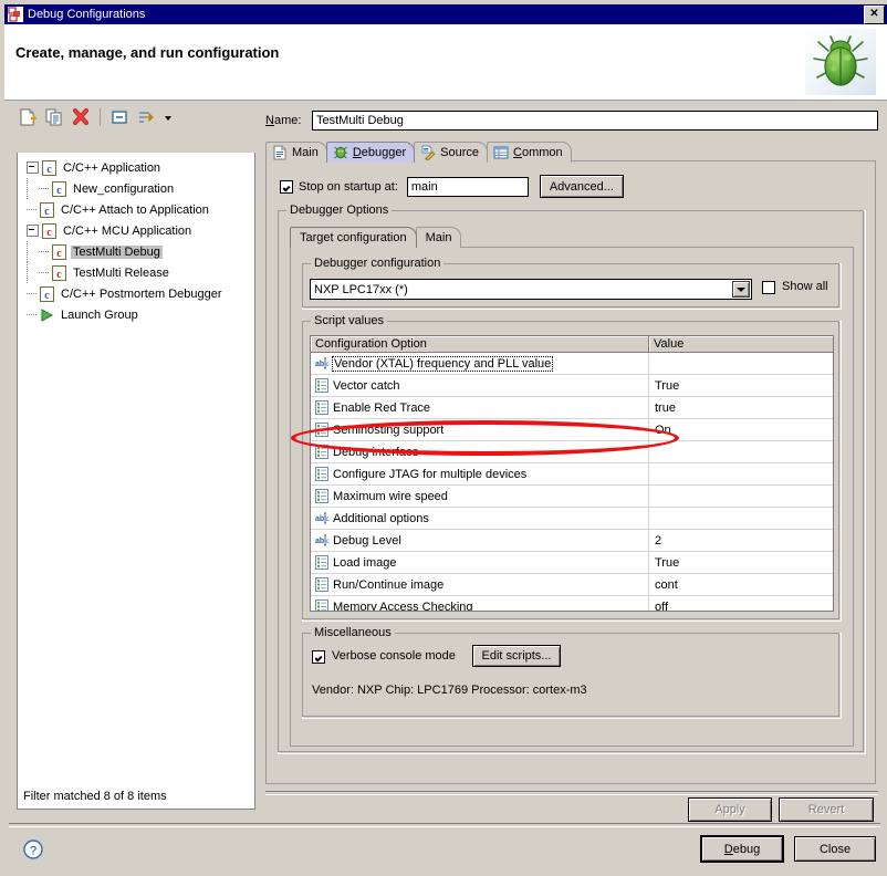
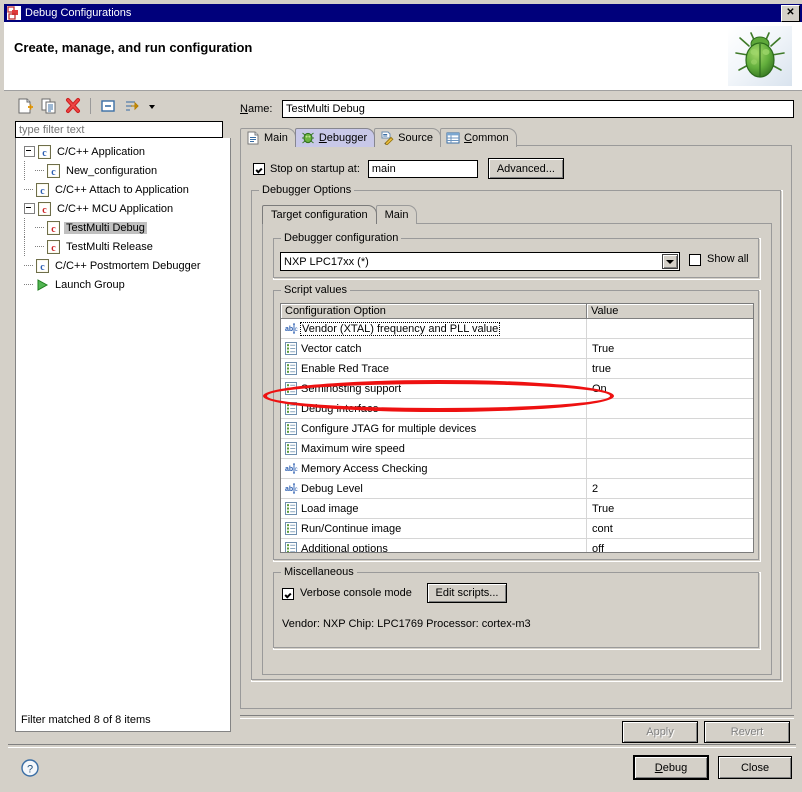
  Debug Configurations
  ✕
  Create, manage, and run configuration
+ type filter text
  c
  C/C++ Application
  c
  New_configuration
  c
  C/C++ Attach to Application
  c
  C/C++ MCU Application
  c
  TestMulti Debug
  c
  TestMulti Release
  c
  C/C++ Postmortem Debugger
  Launch Group
  Filter matched 8 of 8 items
  Name:
  TestMulti Debug
  Main
  Debugger
  Source
  Common
  Stop on startup at:
  main
  Advanced...
  Debugger Options
  Target configuration
  Main
  Debugger configuration
  NXP LPC17xx (*)
  Show all
  Script values
  Configuration Option
  Value
  Vendor (XTAL) frequency and PLL value
  Vector catch
  True
  Enable Red Trace
  true
  Semihosting support
  On
  Debug interface
  Configure JTAG for multiple devices
  Maximum wire speed
- Additional options
+ Memory Access Checking
  Debug Level
  2
  Load image
  True
  Run/Continue image
  cont
- Memory Access Checking
+ Additional options
  off
  Miscellaneous
  Verbose console mode
  Edit scripts...
  Vendor: NXP Chip: LPC1769 Processor: cortex-m3
  Apply
  Revert
  ?
  Debug
  Close
